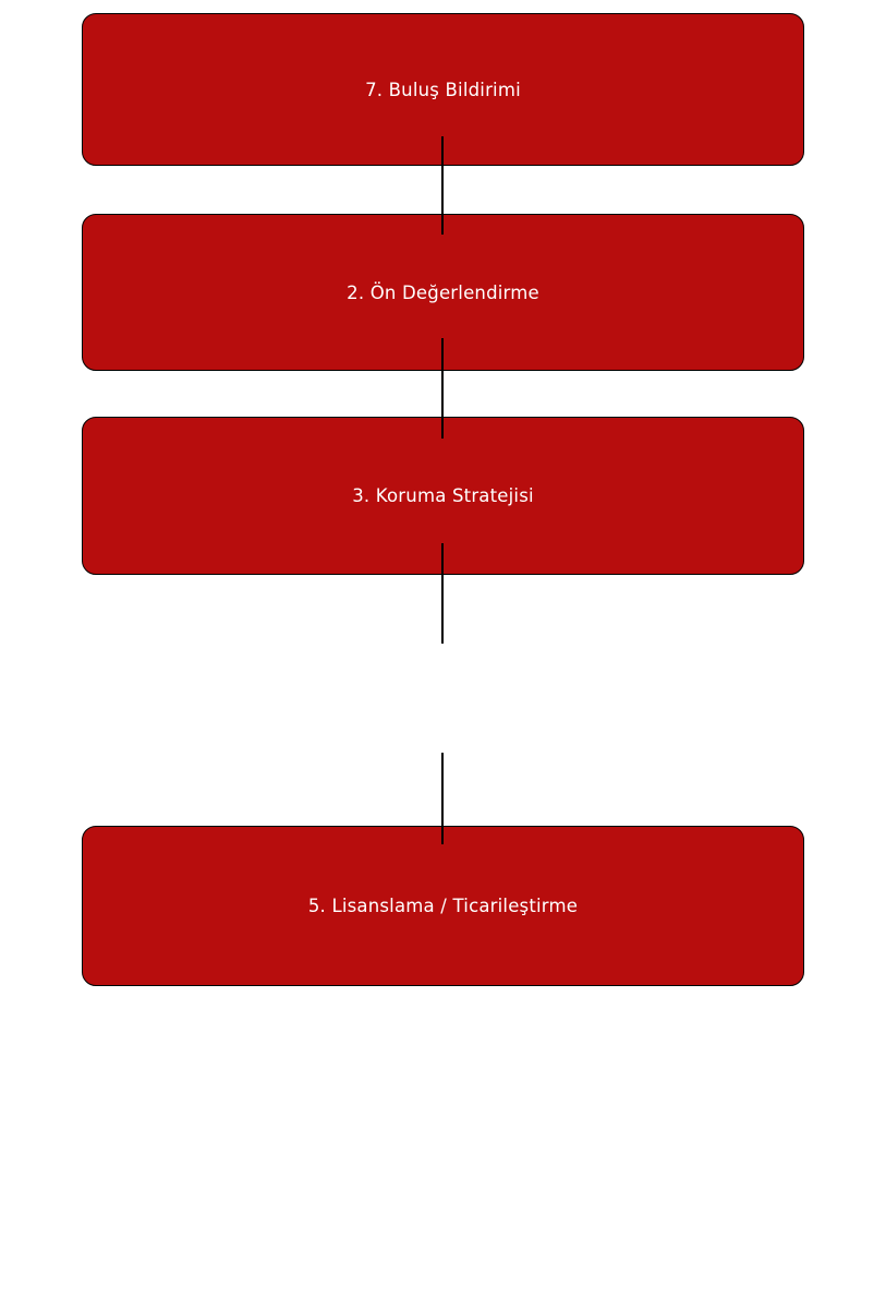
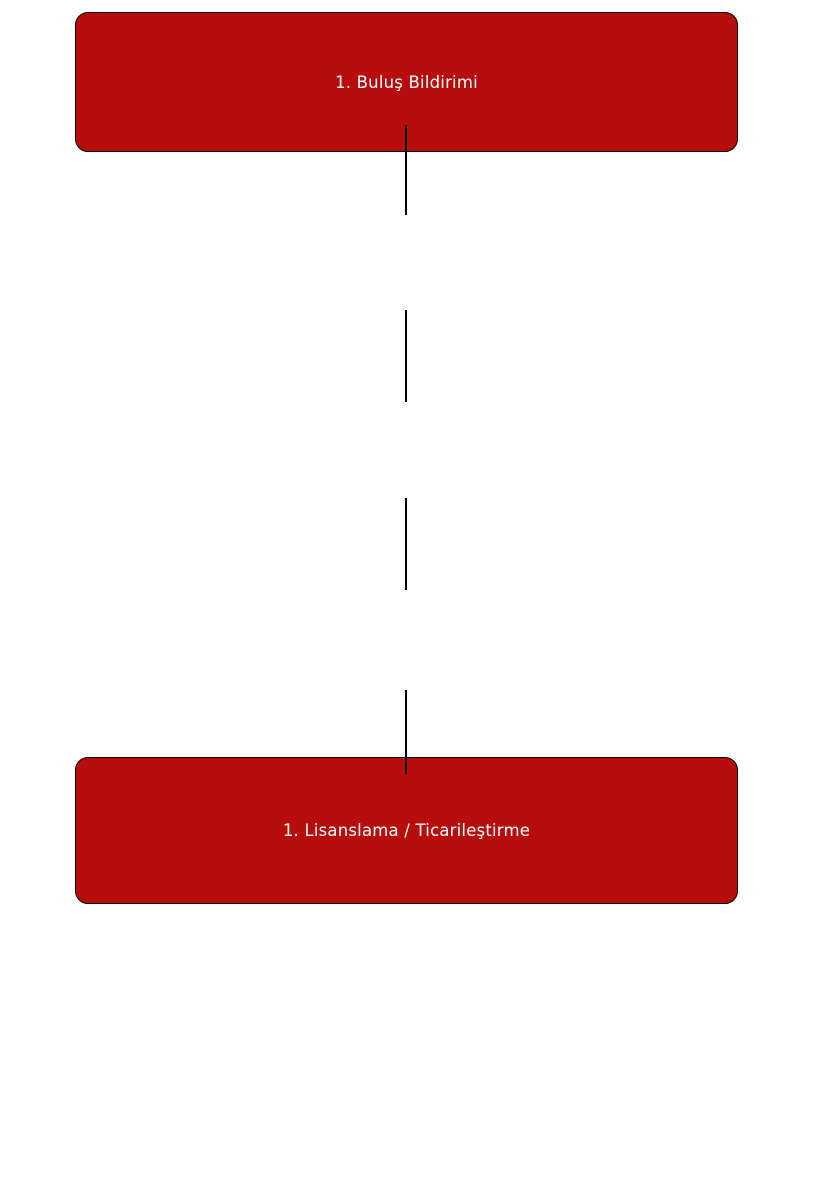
- 7. Buluş Bildirimi
+ 1. Buluş Bildirimi
- 2. Ön Değerlendirme
- 3. Koruma Stratejisi
- 5. Lisanslama / Ticarileştirme
+ 1. Lisanslama / Ticarileştirme
